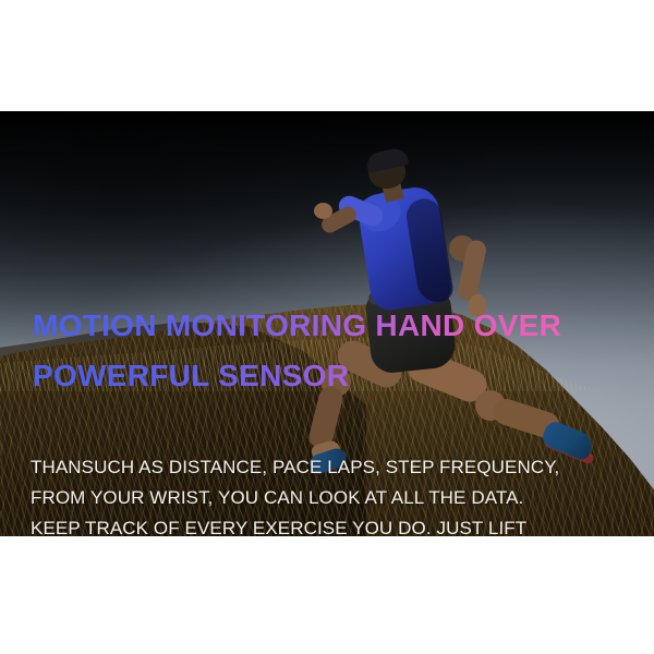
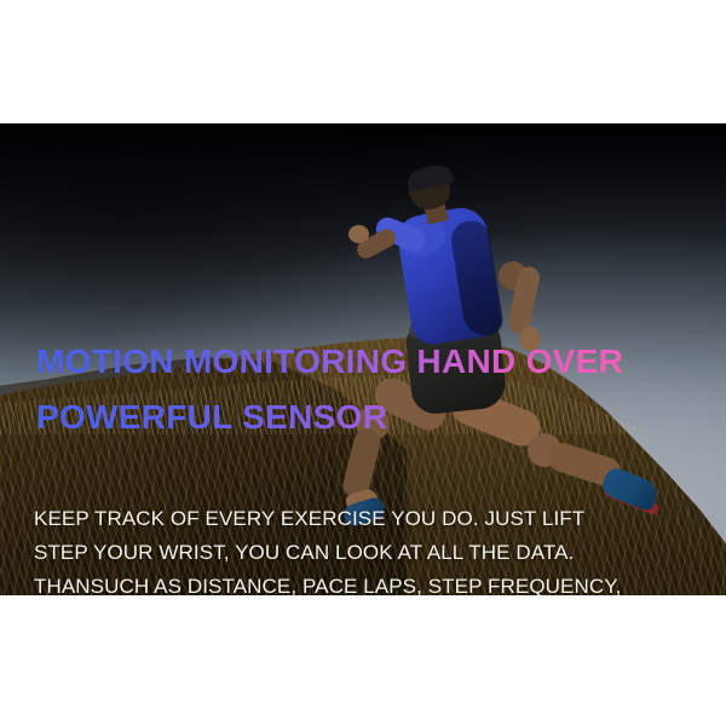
  MOTION MONITORING HAND OVER
  POWERFUL SENSOR
- THANSUCH AS DISTANCE, PACE LAPS, STEP FREQUENCY,
+ KEEP TRACK OF EVERY EXERCISE YOU DO. JUST LIFT
- FROM YOUR WRIST, YOU CAN LOOK AT ALL THE DATA.
+ STEP YOUR WRIST, YOU CAN LOOK AT ALL THE DATA.
- KEEP TRACK OF EVERY EXERCISE YOU DO. JUST LIFT
+ THANSUCH AS DISTANCE, PACE LAPS, STEP FREQUENCY,
